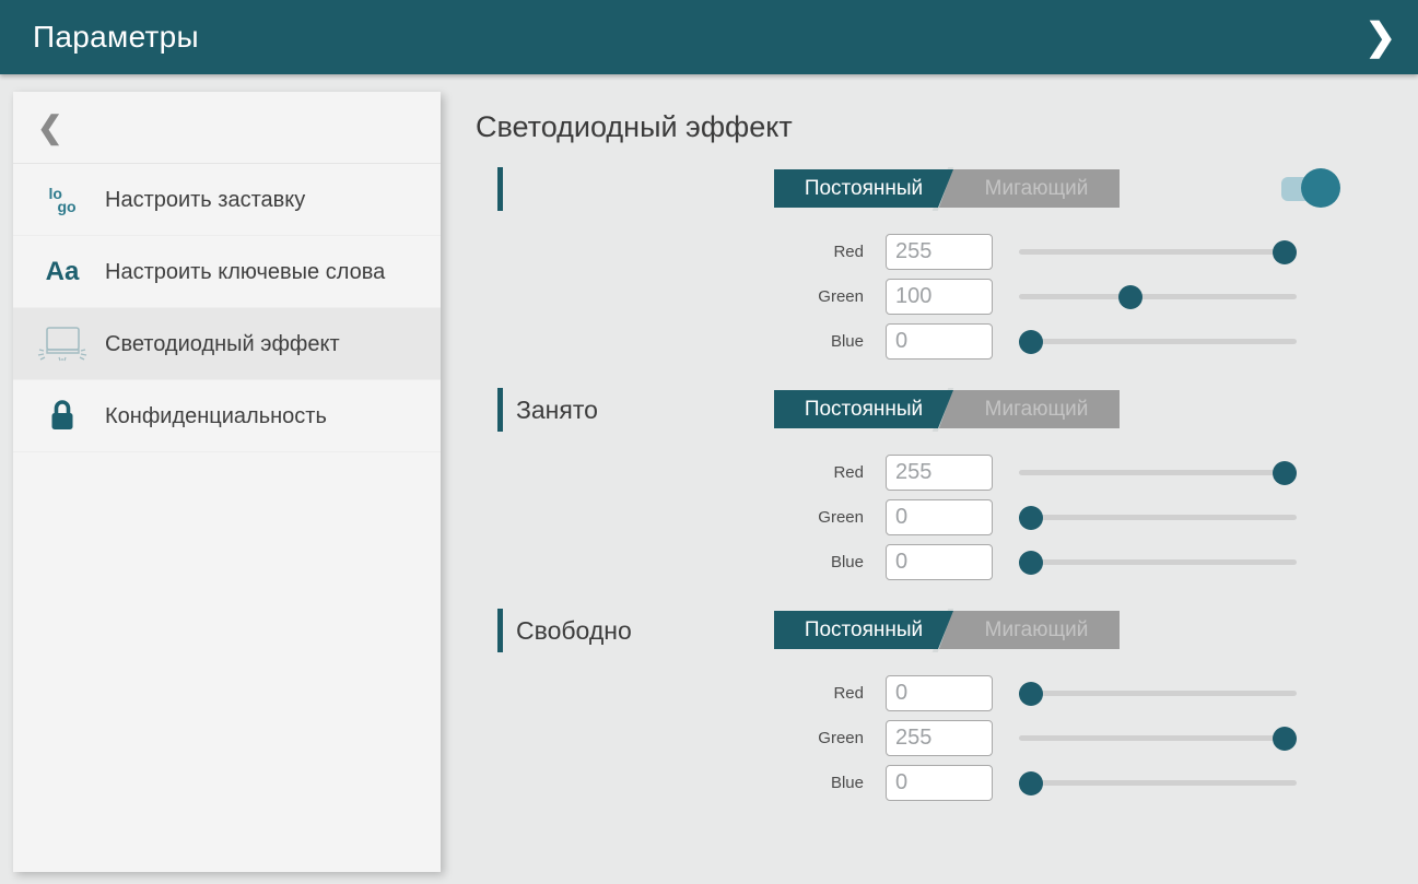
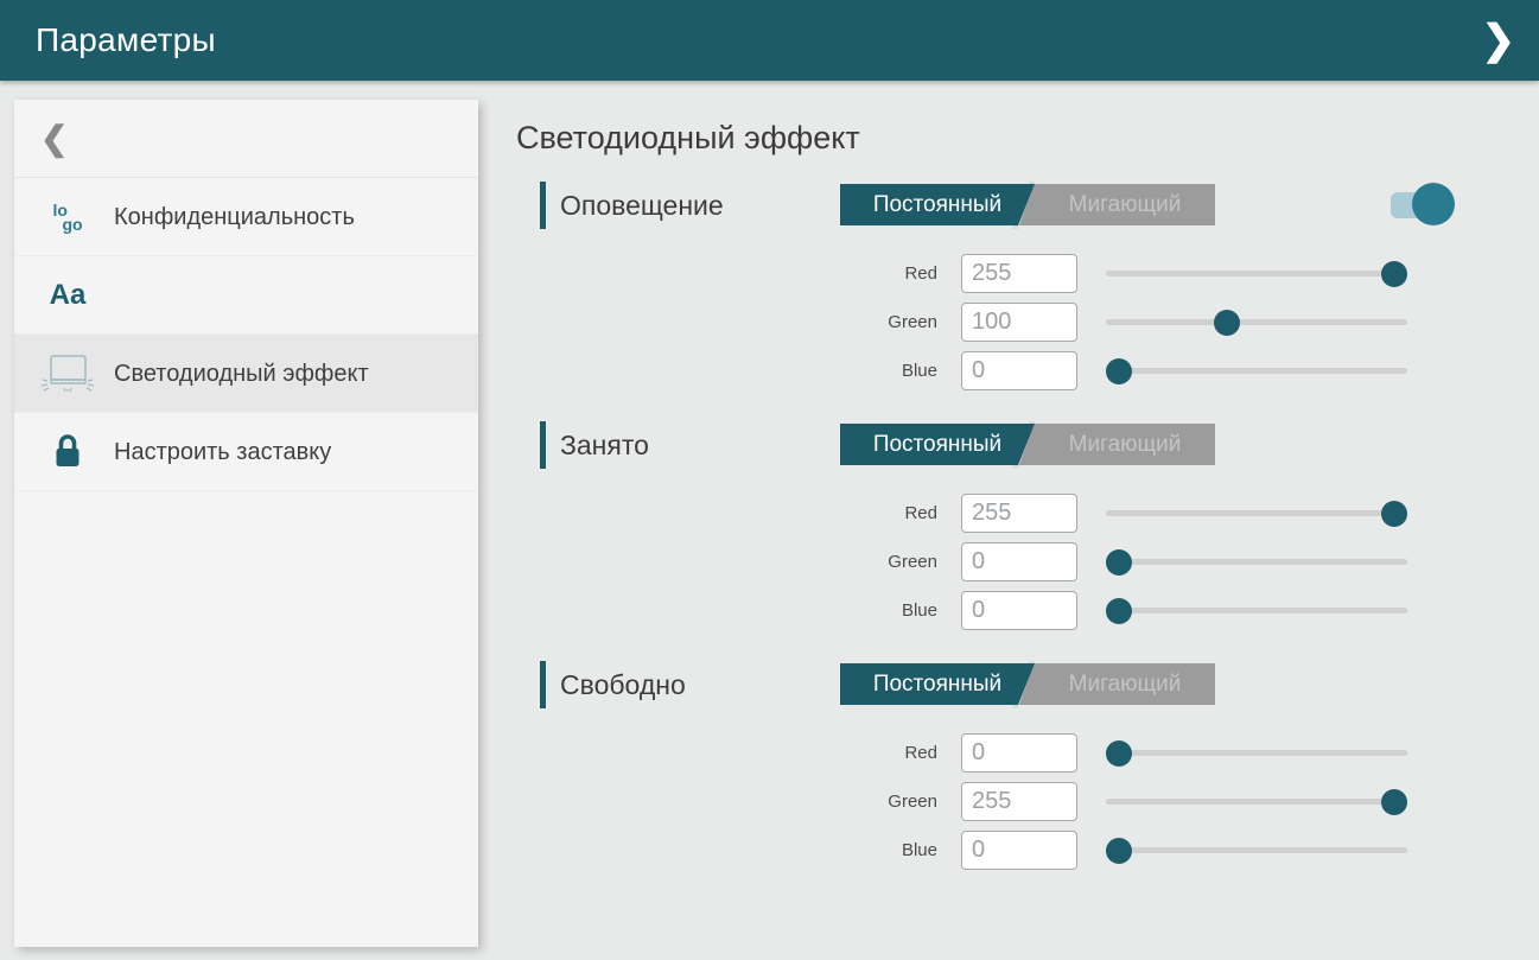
  Параметры
  ❯
  ❮
  lo
  go
- Настроить заставку
+ Конфиденциальность
  Aa
- Настроить ключевые слова
  Светодиодный эффект
- Конфиденциальность
+ Настроить заставку
  Светодиодный эффект
+ Оповещение
  Мигающий
  Постоянный
  Red
  255
  Green
  100
  Blue
  0
  Занято
  Мигающий
  Постоянный
  Red
  255
  Green
  0
  Blue
  0
  Свободно
  Мигающий
  Постоянный
  Red
  0
  Green
  255
  Blue
  0
